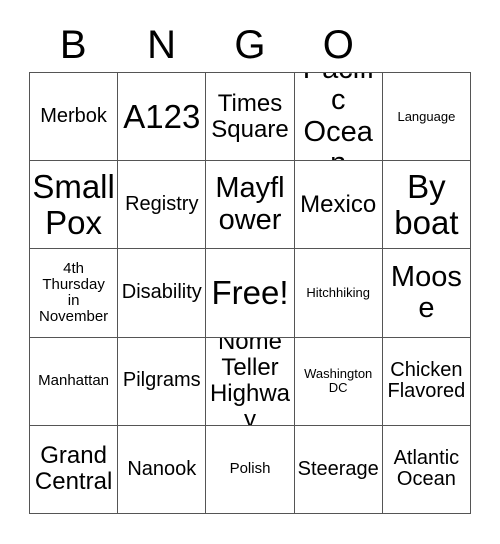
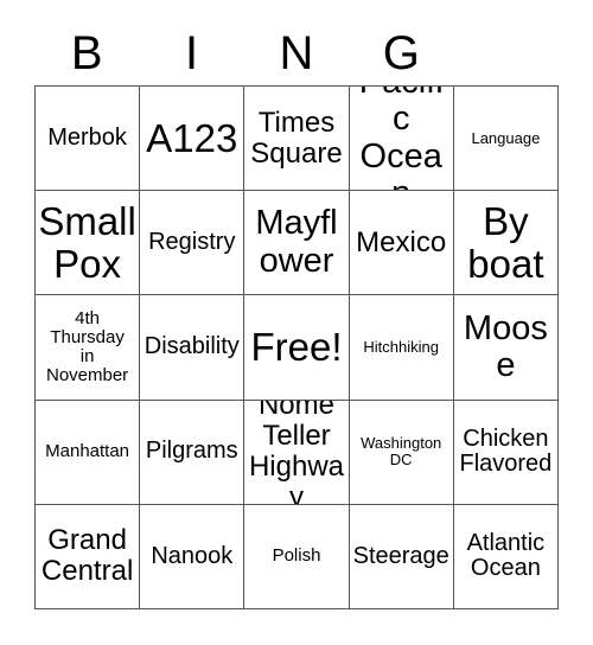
  B
+ I
  N
  G
- O
  Merbok
  A123
  Times
  Square
  Ocea
  Language
  Small
  Pox
  Registry
  Mayflower
  Mexico
  By
  boat
  4th
  Thursday
  in
  November
  Disability
  Free!
  Hitchhiking
  Moose
  Manhattan
  Pilgrams
  Nome
  Teller
  Highway
  Washington
  DC
  Chicken
  Flavored
  Grand
  Central
  Nanook
  Polish
  Steerage
  Atlantic
  Ocean
